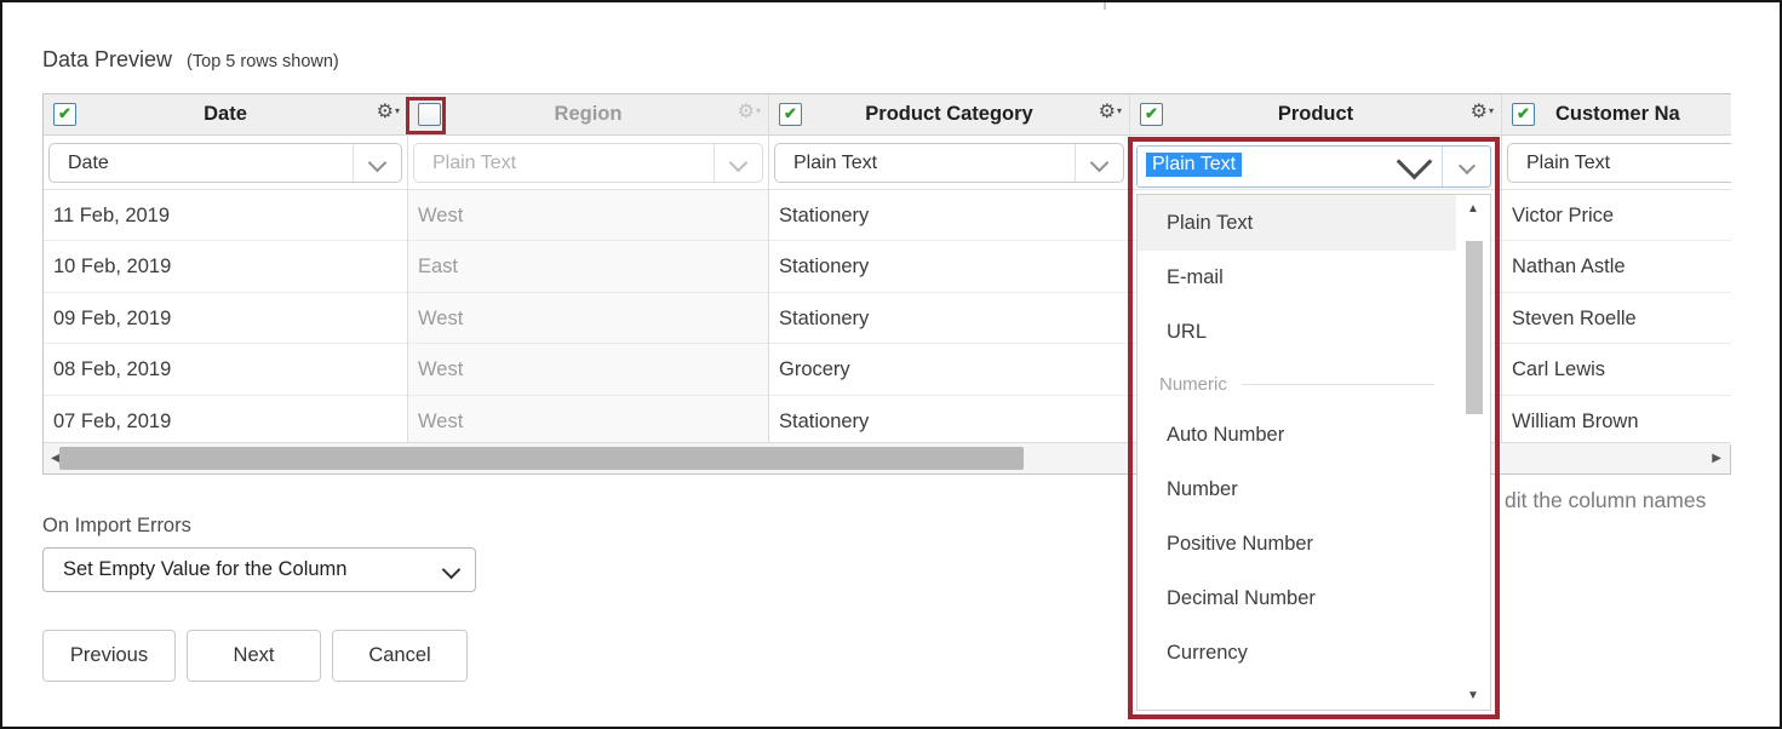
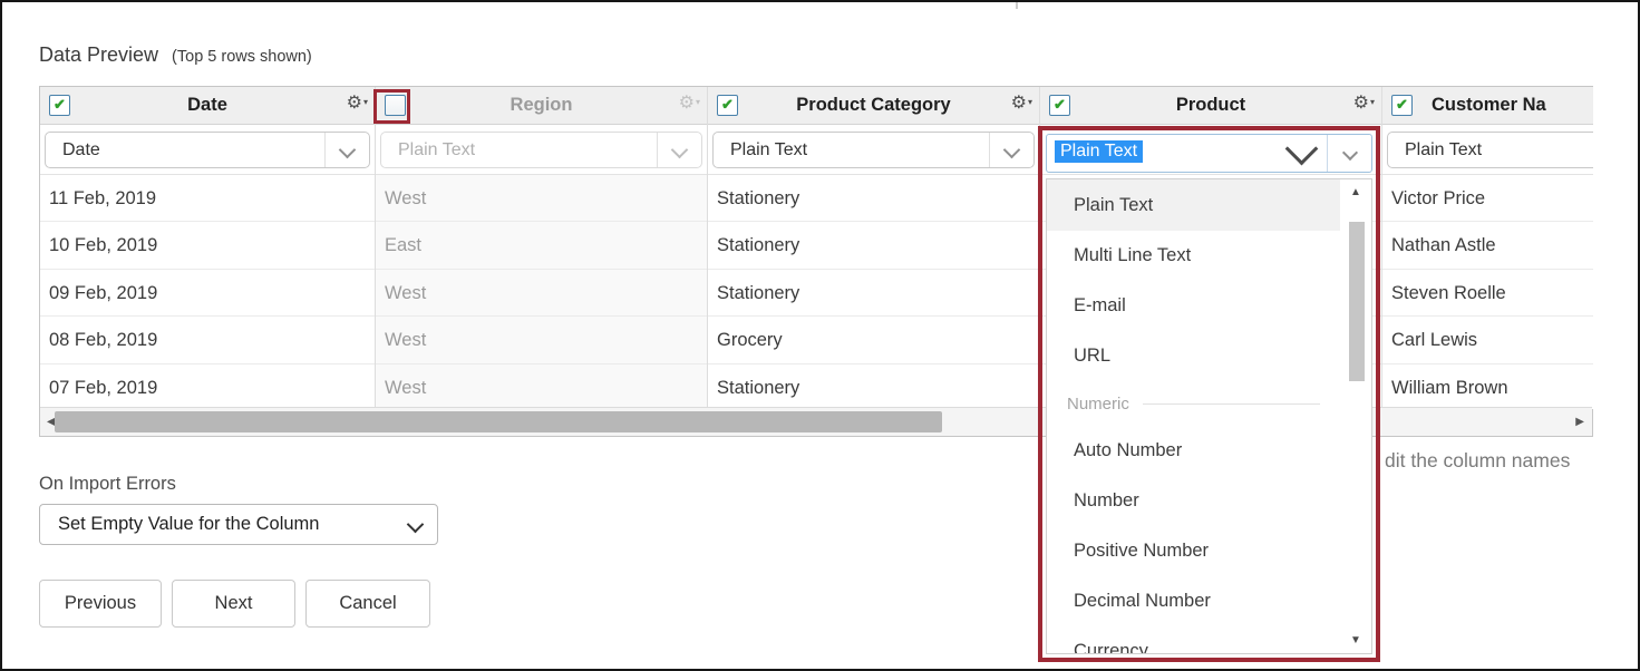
  Data Preview
  (Top 5 rows shown)
  ✔
  Date
  ⚙▾
  Date
  11 Feb, 2019
  10 Feb, 2019
  09 Feb, 2019
  08 Feb, 2019
  07 Feb, 2019
  Region
  ⚙▾
  Plain Text
  West
  East
  West
  West
  West
  ✔
  Product Category
  ⚙▾
  Plain Text
  Stationery
  Stationery
  Stationery
  Grocery
  Stationery
  ✔
  Product
  ⚙▾
  ✔
  Customer Na
  Plain Text
  Victor Price
  Nathan Astle
  Steven Roelle
  Carl Lewis
  William Brown
  ◀
  ▶
  dit the column names
  Plain Text
  Plain Text
+ Multi Line Text
  E-mail
  URL
  Numeric
  Auto Number
  Number
  Positive Number
  Decimal Number
  Currency
  ▲
  ▼
  On Import Errors
  Set Empty Value for the Column
  Previous
  Next
  Cancel
